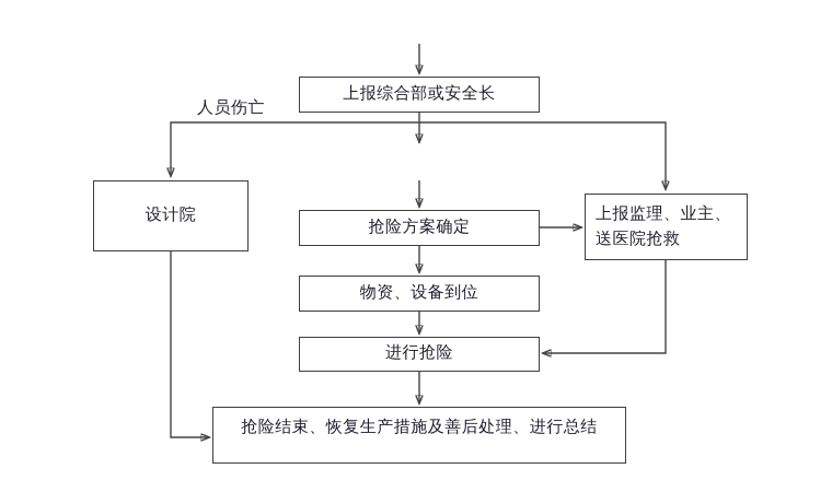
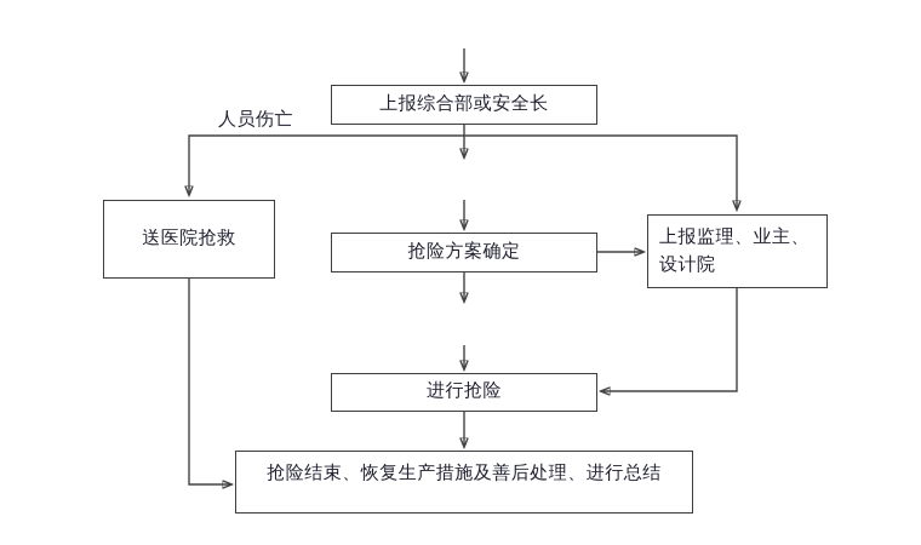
  上报综合部或安全长
  抢险方案确定
- 物资、设备到位
  进行抢险
- 设计院
+ 送医院抢救
  上报监理、业主、
- 送医院抢救
+ 设计院
  抢险结束、恢复生产措施及善后处理、进行总结
  人员伤亡
